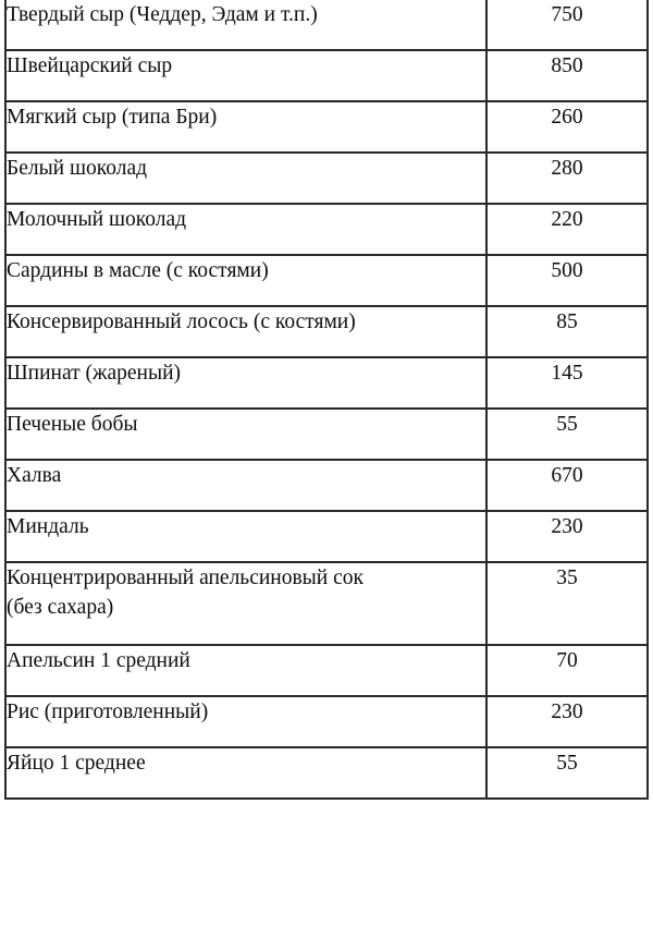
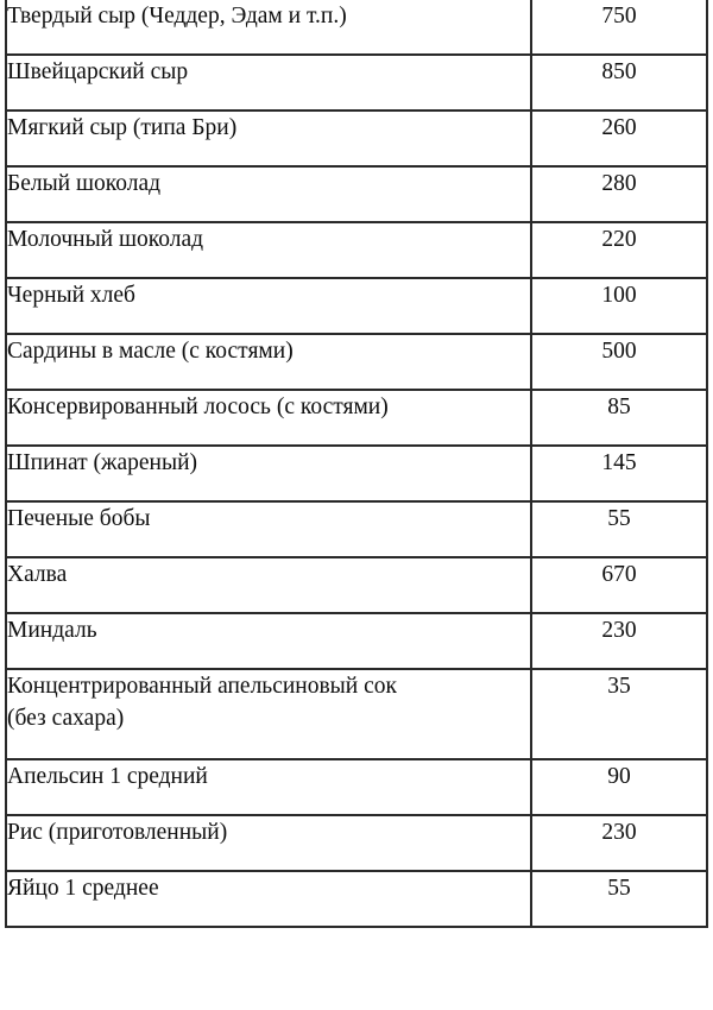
  Твердый сыр (Чеддер, Эдам и т.п.)	750
  Швейцарский сыр	850
  Мягкий сыр (типа Бри)	260
  Белый шоколад	280
  Молочный шоколад	220
+ Черный хлеб	100
  Сардины в масле (с костями)	500
  Консервированный лосось (с костями)	85
  Шпинат (жареный)	145
  Печеные бобы	55
  Халва	670
  Миндаль	230
  Концентрированный апельсиновый сок (без сахара)	35
- Апельсин 1 средний	70
+ Апельсин 1 средний	90
  Рис (приготовленный)	230
  Яйцо 1 среднее	55
